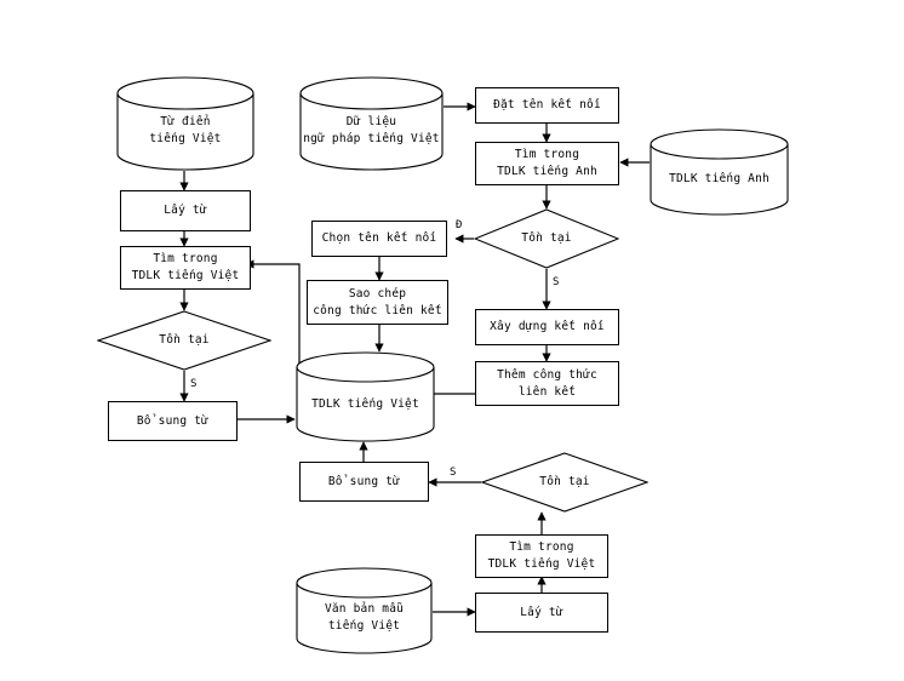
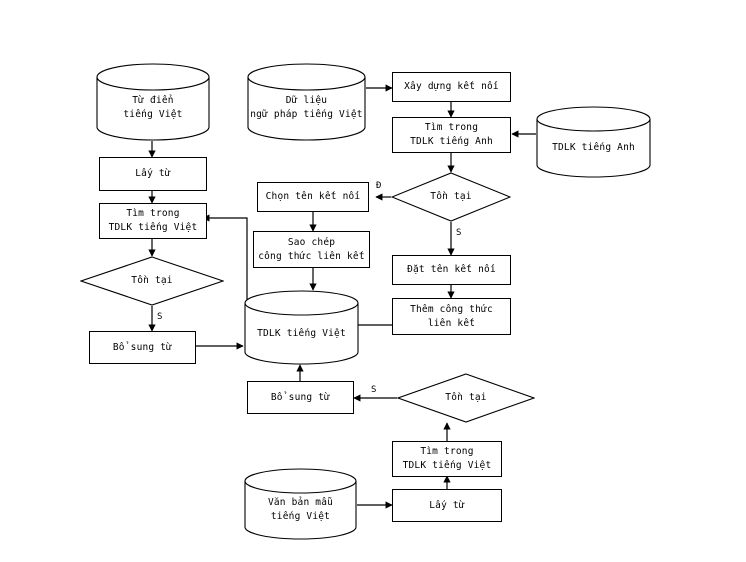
  Từ điển
  tiếng Việt
  Dữ liệu
  ngữ pháp tiếng Việt
  TDLK tiếng Anh
  TDLK tiếng Việt
  Văn bản mẫu
  tiếng Việt
- Đặt tên kết nối
+ Xây dựng kết nối
  Tìm trong
  TDLK tiếng Anh
  Chọn tên kết nối
  Sao chép
  công thức liên kết
- Xây dựng kết nối
+ Đặt tên kết nối
  Thêm công thức
  liên kết
  Lấy từ
  Tìm trong
  TDLK tiếng Việt
  Bổ sung từ
  Bổ sung từ
  Tìm trong
  TDLK tiếng Việt
  Lấy từ
  Tồn tại
  Tồn tại
  Tồn tại
  Đ
  S
  S
  S
